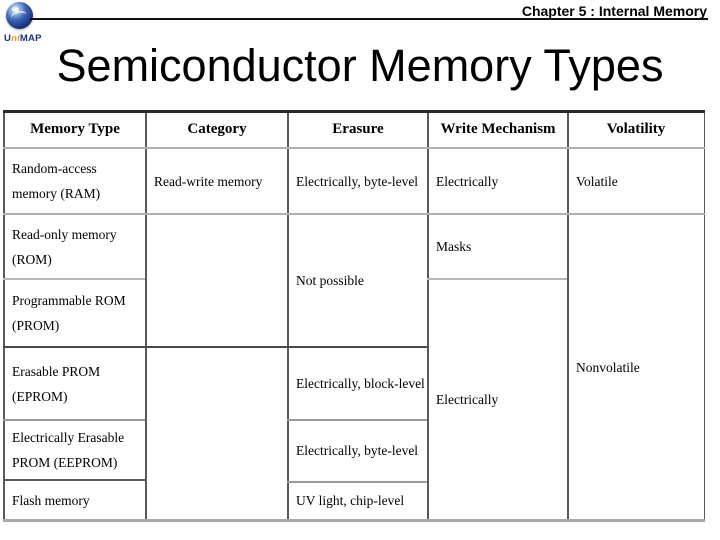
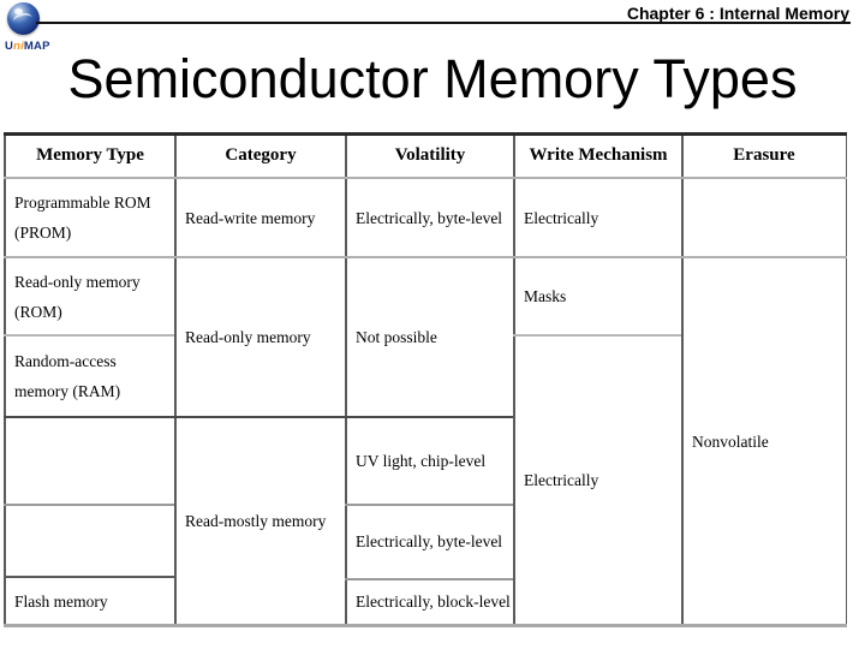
  UniMAP
- Chapter 5 : Internal Memory
+ Chapter 6 : Internal Memory
  Semiconductor Memory Types
  Memory Type
  Category
- Erasure
+ Volatility
  Write Mechanism
- Volatility
+ Erasure
- Random-access memory (RAM)
+ Programmable ROM (PROM)
  Read-only memory (ROM)
- Programmable ROM (PROM)
+ Random-access memory (RAM)
- Erasable PROM (EPROM)
- Electrically Erasable PROM (EEPROM)
  Flash memory
  Read-write memory
+ Read-only memory
+ Read-mostly memory
  Electrically, byte-level
  Not possible
- Electrically, block-level
+ UV light, chip-level
  Electrically, byte-level
- UV light, chip-level
+ Electrically, block-level
  Electrically
  Masks
  Electrically
- Volatile
  Nonvolatile
